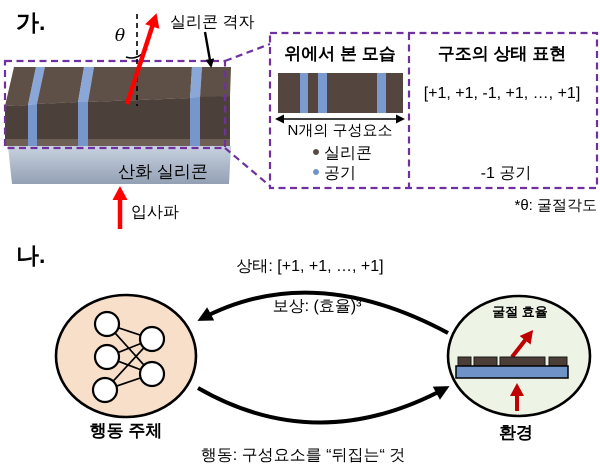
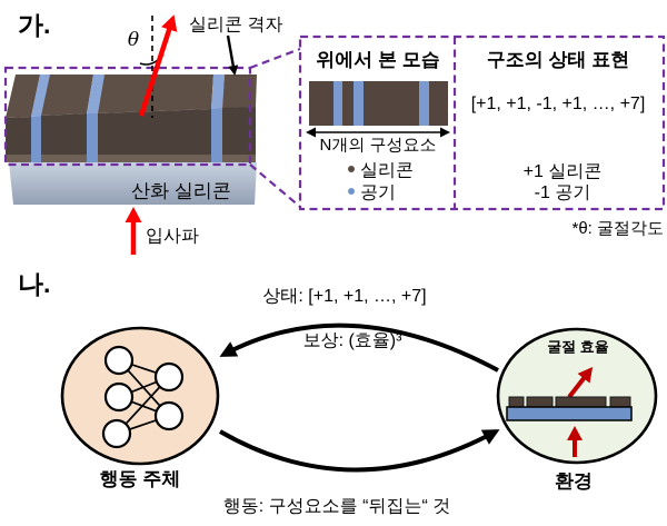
  가.
  산화 실리콘
  θ
  실리콘 격자
  입사파
  위에서 본 모습
  N개의 구성요소
  실리콘
  공기
  구조의 상태 표현
- [+1, +1, -1, +1, …, +1]
+ [+1, +1, -1, +1, …, +7]
+ +1 실리콘
  -1 공기
  *θ: 굴절각도
  나.
- 상태: [+1, +1, …, +1]
+ 상태: [+1, +1, …, +7]
  보상: (효율)³
  행동: 구성요소를 “뒤집는“ 것
  행동 주체
  굴절 효율
  환경
